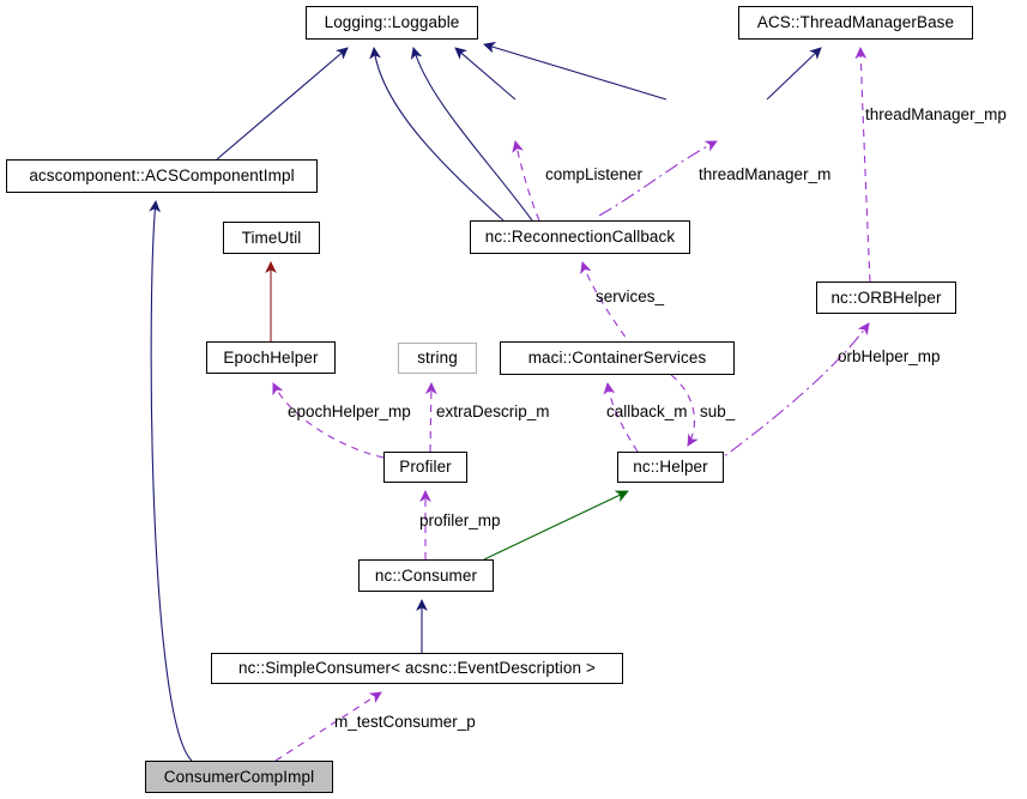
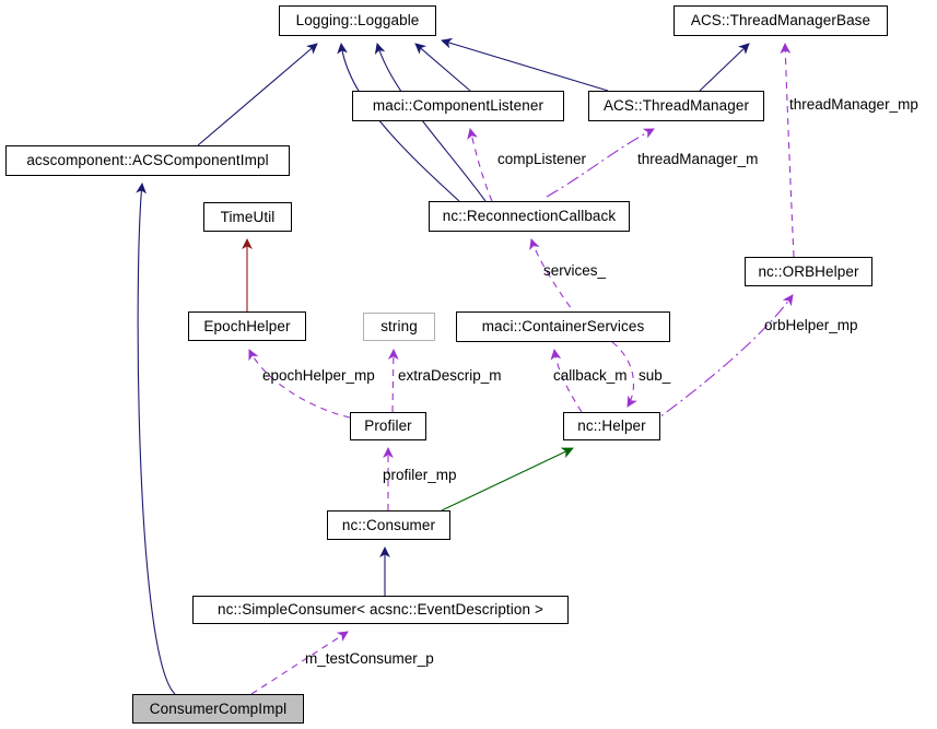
  Logging::Loggable
  ACS::ThreadManagerBase
+ maci::ComponentListener
+ ACS::ThreadManager
  acscomponent::ACSComponentImpl
  TimeUtil
  nc::ReconnectionCallback
  nc::ORBHelper
  EpochHelper
  string
  maci::ContainerServices
  Profiler
  nc::Helper
  nc::Consumer
  nc::SimpleConsumer< acsnc::EventDescription >
  ConsumerCompImpl
  threadManager_mp
  compListener
  threadManager_m
  services_
  orbHelper_mp
  epochHelper_mp
  extraDescrip_m
  callback_m
  sub_
  profiler_mp
  m_testConsumer_p
